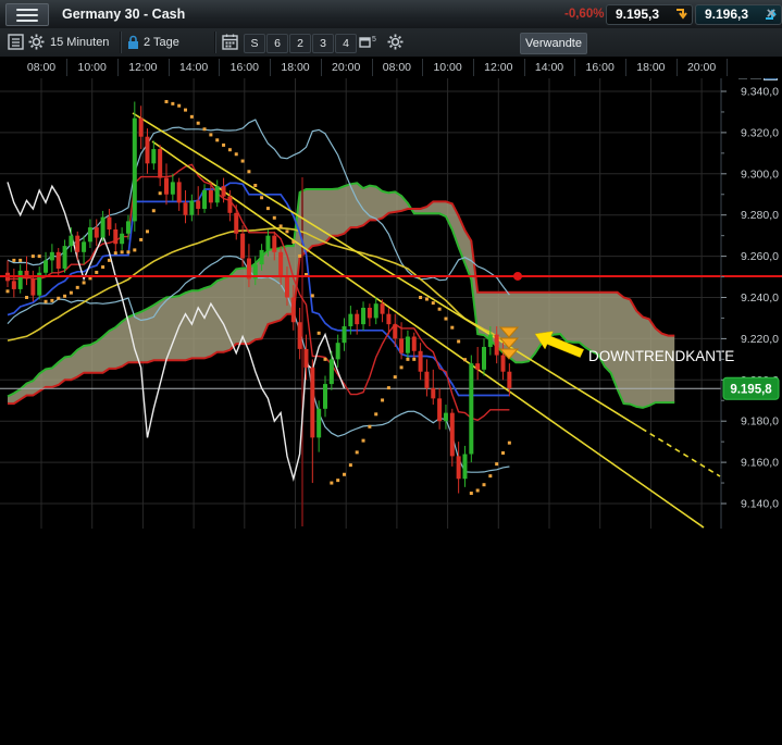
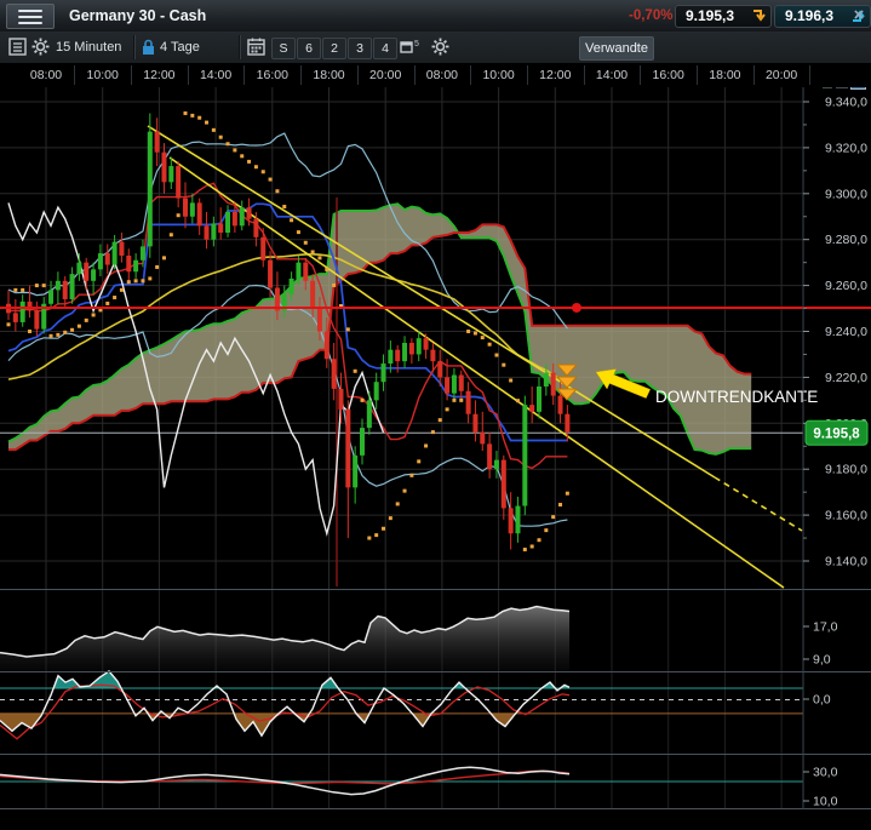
  Germany 30 - Cash
- -0,60%
+ -0,70%
  9.195,3
  9.196,3
  ×
  15 Minuten
- 2 Tage
+ 4 Tage
  S
  6
  2
  3
  4
  Verwandte
  08:00
  10:00
  12:00
  14:00
  16:00
  18:00
  20:00
  08:00
  10:00
  12:00
  14:00
  16:00
  18:00
  20:00
  DOWNTRENDKANTE
  9.340,0
  9.320,0
  9.300,0
  9.280,0
  9.260,0
  9.240,0
  9.220,0
  9.180,0
  9.160,0
  9.140,0
  9.195,8
+ 17,0
+ 9,0
+ 0,0
+ 30,0
+ 10,0
